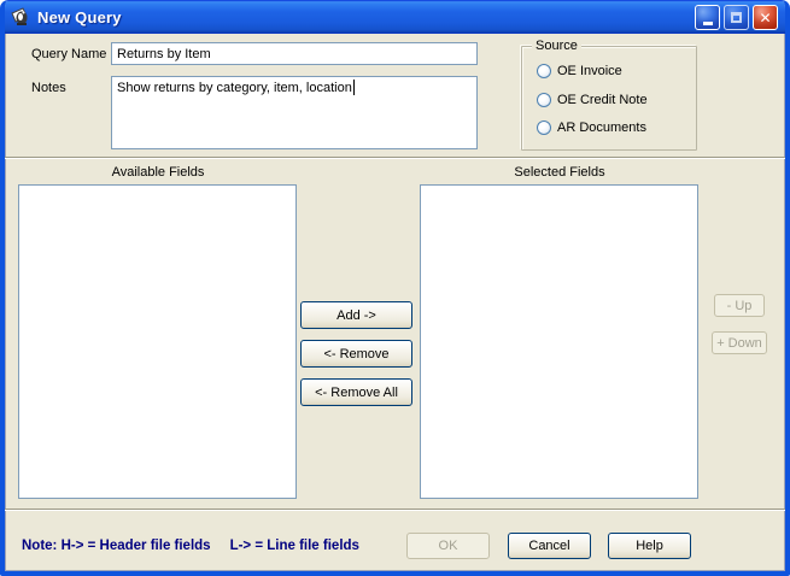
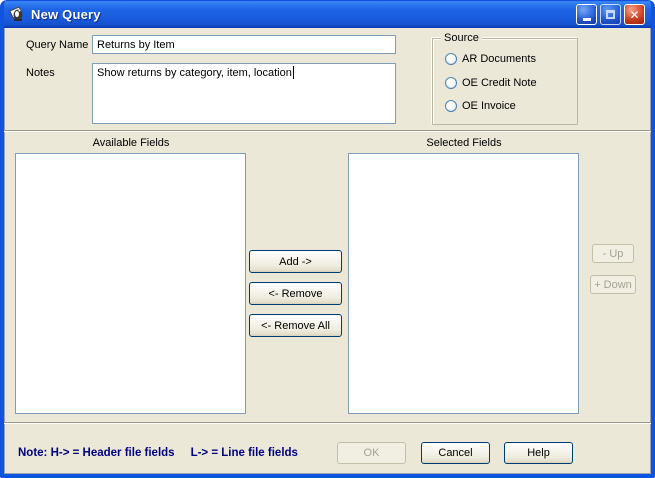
  New Query
  ✕
  Query Name
  Returns by Item
  Notes
  Show returns by category, item, location
  Source
- OE Invoice
+ AR Documents
  OE Credit Note
- AR Documents
+ OE Invoice
  Available Fields
  Selected Fields
  Add ->
  <- Remove
  <- Remove All
  - Up
  + Down
  Note: H-> = Header file fields L-> = Line file fields
  OK
  Cancel
  Help
